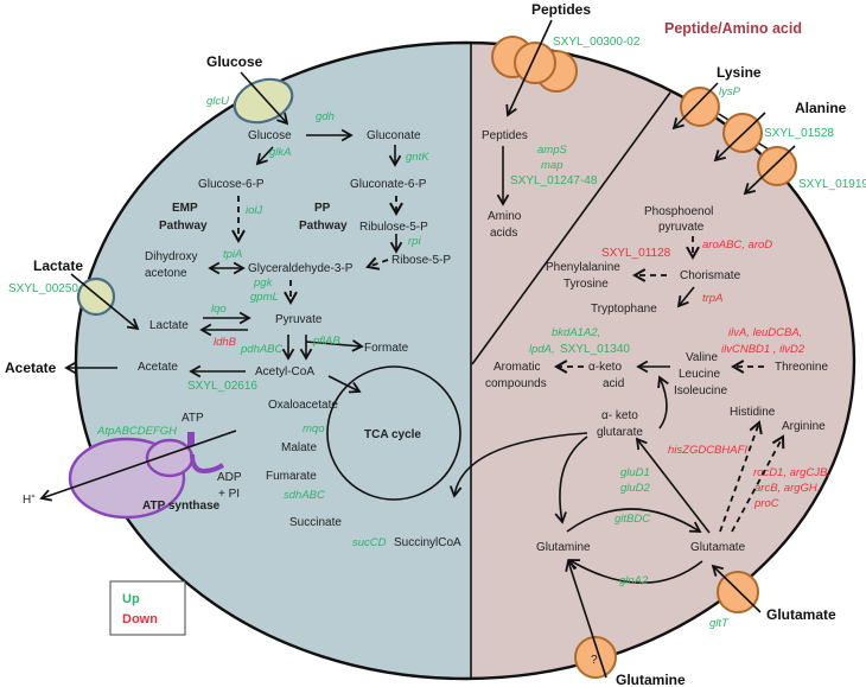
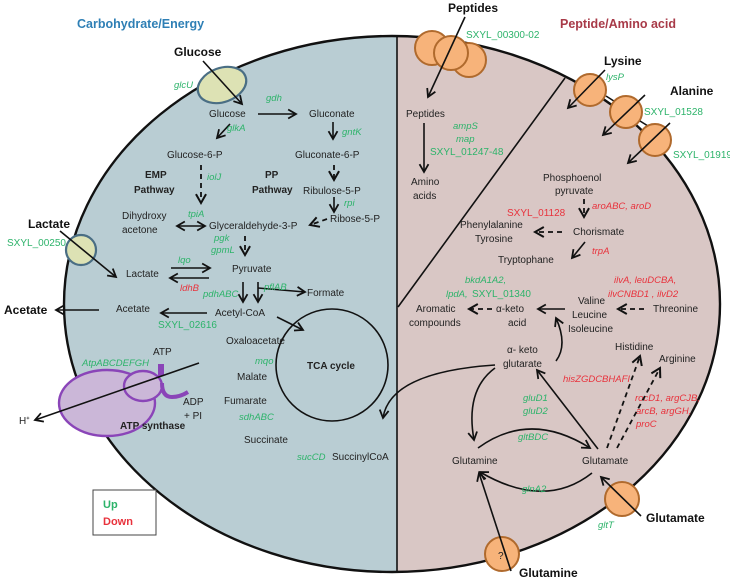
+ Carbohydrate/Energy
  Peptide/Amino acid
  Glucose
  glcU
  Glucose
  gdh
  Gluconate
  glkA
  gntK
  Glucose-6-P
  Gluconate-6-P
  EMP
  Pathway
  PP
  Pathway
  iolJ
  Ribulose-5-P
  rpi
  Ribose-5-P
  Dihydroxy
  acetone
  tpiA
  Glyceraldehyde-3-P
  pgk
  gpmL
  Lactate
  SXYL_00250
  Lactate
  lqo
  ldhB
  Pyruvate
  pdhABC
  pflAB
  Formate
  Acetate
  Acetyl-CoA
  SXYL_02616
  Acetate
  TCA cycle
  Oxaloacetate
  mqo
  Malate
  Fumarate
  sdhABC
  Succinate
  sucCD
  SuccinylCoA
  AtpABCDEFGH
  ATP
  ADP
  + PI
  H⁺
  ATP synthase
  Up
  Down
  Peptides
  SXYL_00300-02
  Peptides
  ampS
  map
  SXYL_01247-48
  Amino
  acids
  Lysine
  lysP
  Alanine
  SXYL_01528
  SXYL_01919
  Phosphoenol
  pyruvate
  aroABC, aroD
  SXYL_01128
  Phenylalanine
  Tyrosine
  Chorismate
  trpA
  Tryptophane
  bkdA1A2,
  lpdA,
  SXYL_01340
  ilvA, leuDCBA,
  ilvCNBD1 , ilvD2
  Aromatic
  compounds
  α-keto
  acid
  Valine
  Leucine
  Isoleucine
  Threonine
  α- keto
  glutarate
  Histidine
  Arginine
  hisZGDCBHAFI
  rocD1, argCJB,
  arcB, argGH,
  proC
  gluD1
  gluD2
  gltBDC
  Glutamine
  Glutamate
  glnA2
  Glutamate
  gltT
  ?
  Glutamine
